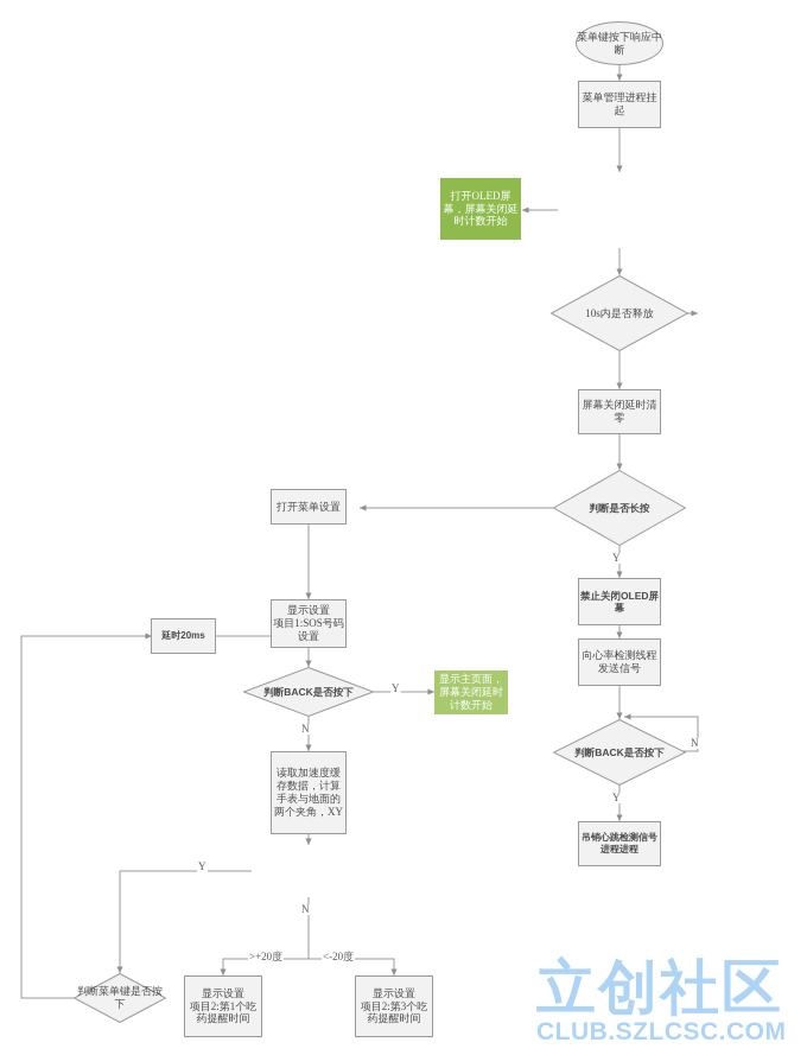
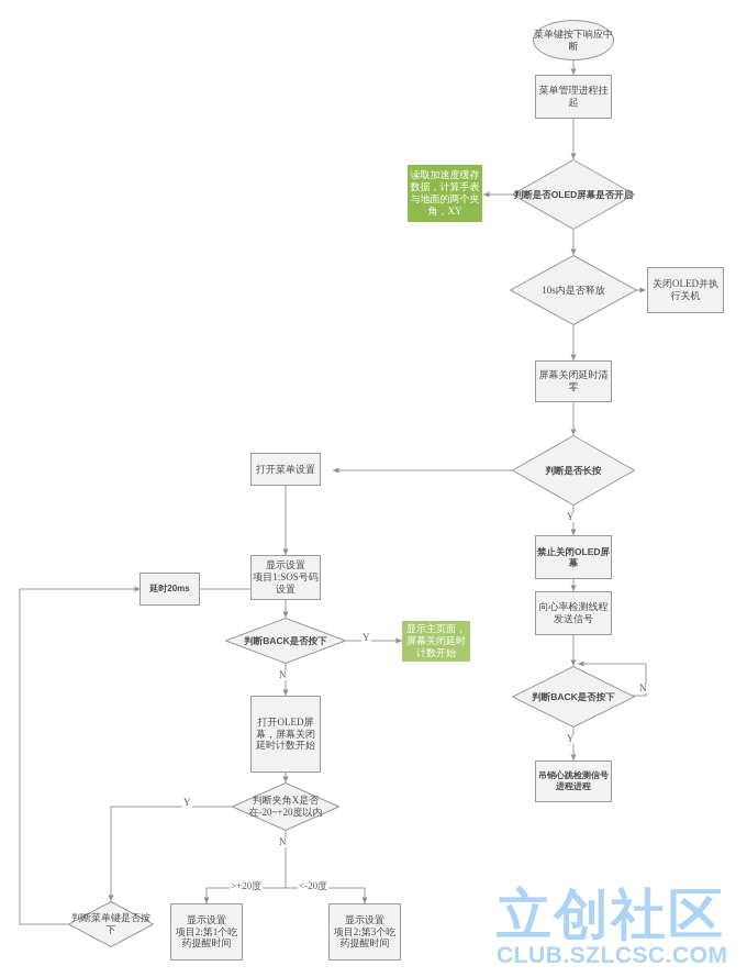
  菜单键按下响应中断
  菜单管理进程挂起
+ 判断是否OLED屏幕是否开启
- 打开OLED屏幕，屏幕关闭延时计数开始
+ 读取加速度缓存数据，计算手表与地面的两个夹角，XY
  10s内是否释放
+ 关闭OLED并执行关机
  屏幕关闭延时清零
  判断是否长按
  禁止关闭OLED屏幕
  向心率检测线程发送信号
  判断BACK是否按下
  吊销心跳检测信号进程进程
  打开菜单设置
  显示设置
  项目1:SOS号码设置
  延时20ms
  判断BACK是否按下
  显示主页面，屏幕关闭延时计数开始
- 读取加速度缓存数据，计算手表与地面的两个夹角，XY
+ 打开OLED屏幕，屏幕关闭延时计数开始
+ 判断夹角X是否在-20~+20度以内
  判断菜单键是否按下
  显示设置
  项目2:第1个吃药提醒时间
  显示设置
  项目2:第3个吃药提醒时间
  Y
  N
  Y
  Y
  N
  Y
  N
  >+20度
  <-20度
  立创社区
  CLUB.SZLCSC.COM
